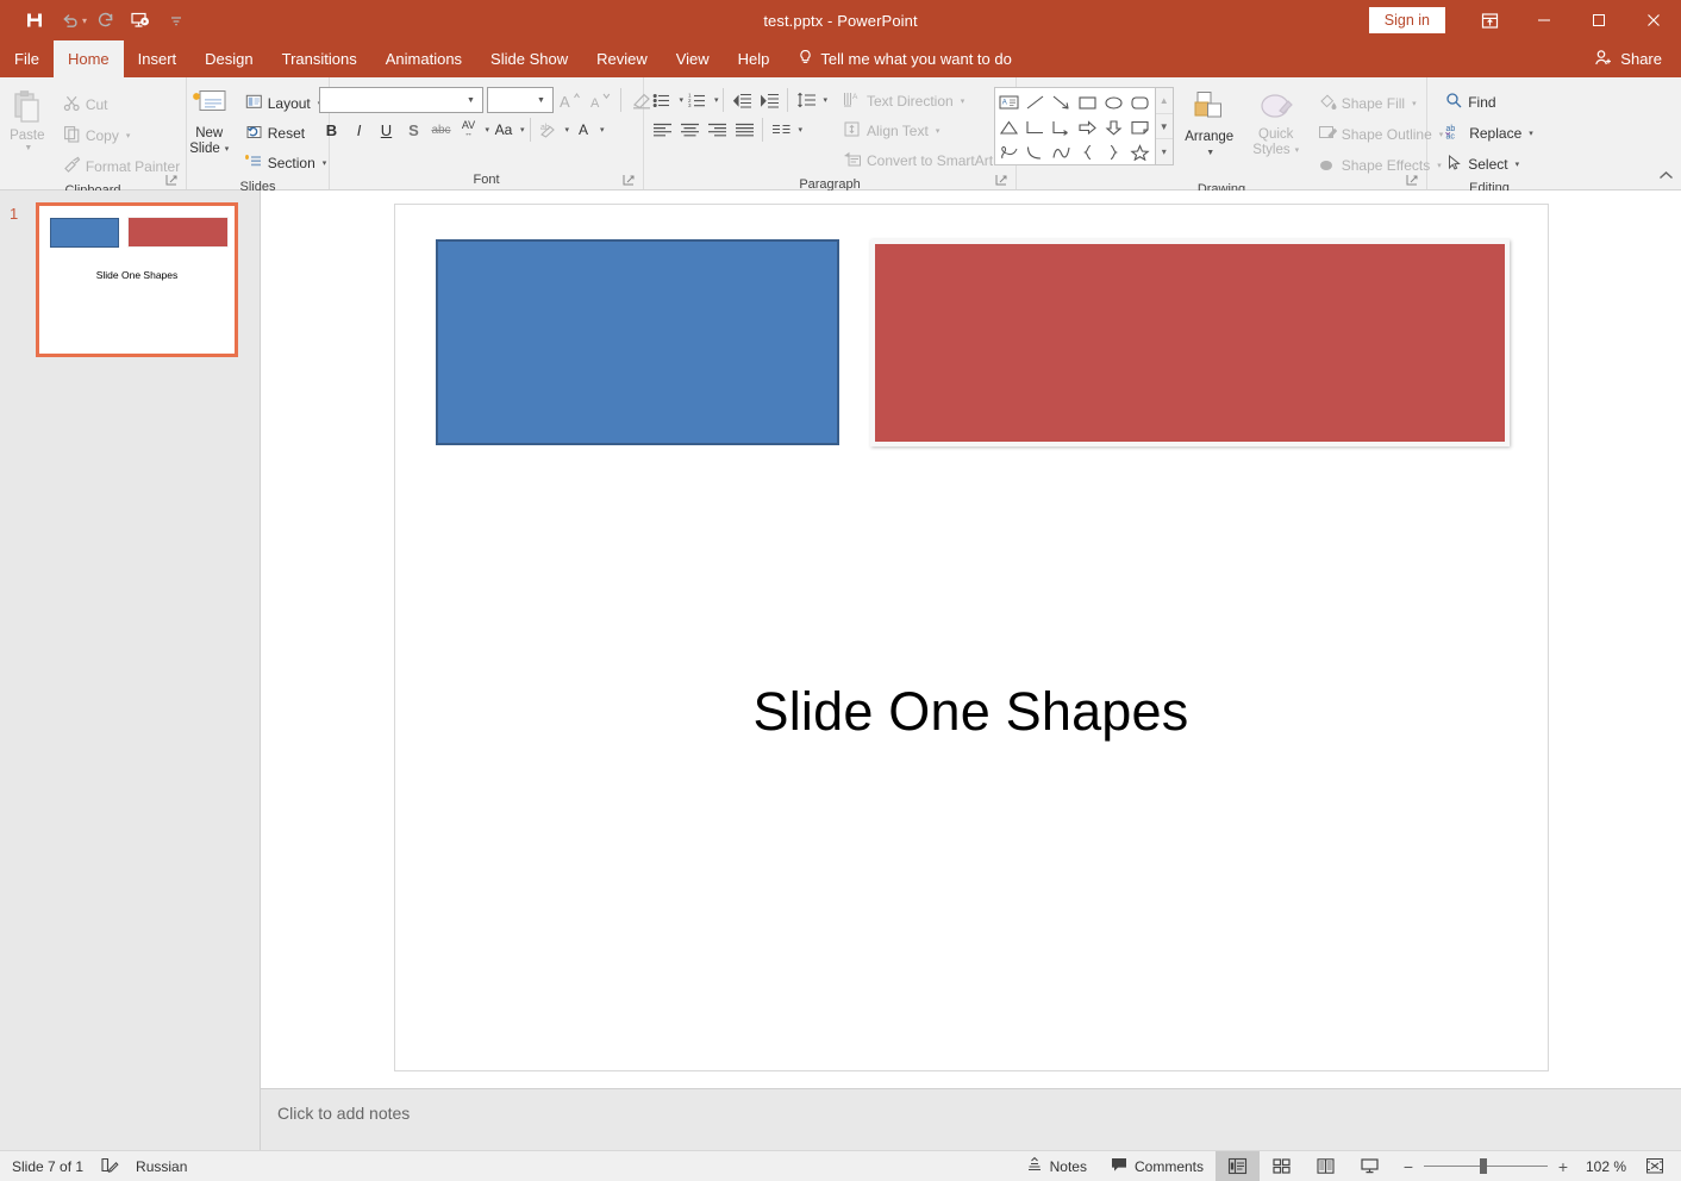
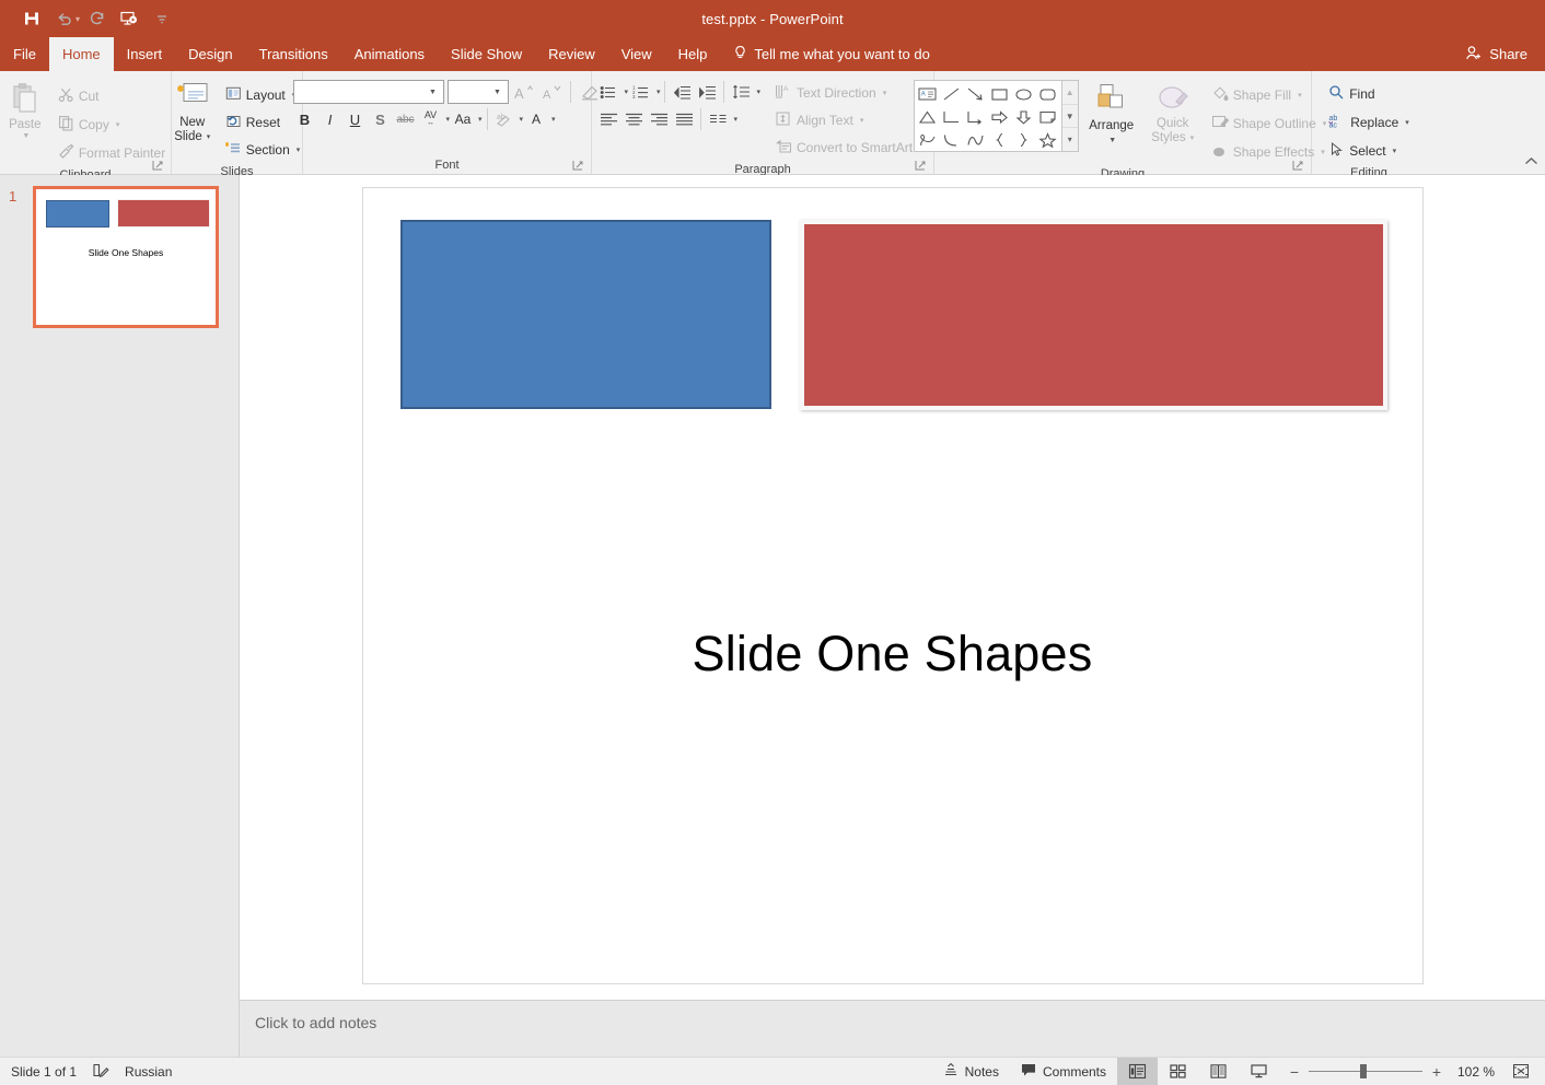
  ▾
  test.pptx - PowerPoint
- Sign in
  File
  Home
  Insert
  Design
  Transitions
  Animations
  Slide Show
  Review
  View
  Help
  Tell me what you want to do
  Share
  Paste
  Cut
  Copy
  Format Painter
  New
  Slide
  Layout
  Reset
  Section
  Slides
  A
  A
  B
  I
  U
  S
  abc
  AV
  Aa
  A
  Font
  Text Direction
  Align Text
  Convert to SmartArt
  Paragraph
  ▲
  ▼
  ▾
  Arrange
  Quick
  Styles
  Shape Fill
  Shape Outline
  Shape Effects
  Drawing
  Find
  Replace
  Select
  Editing
  1
  Slide One Shapes
  Slide One Shapes
  Click to add notes
- Slide 7 of 1
+ Slide 1 of 1
  Russian
  Notes
  Comments
  −
  +
  102 %
